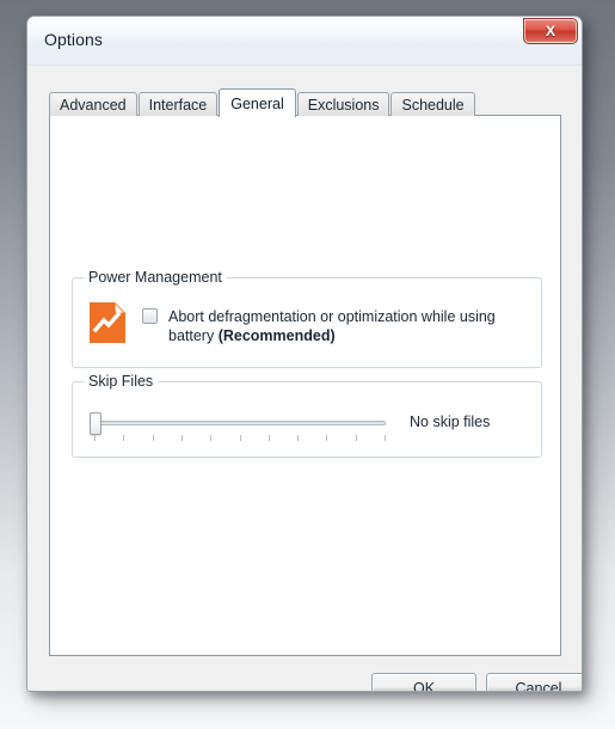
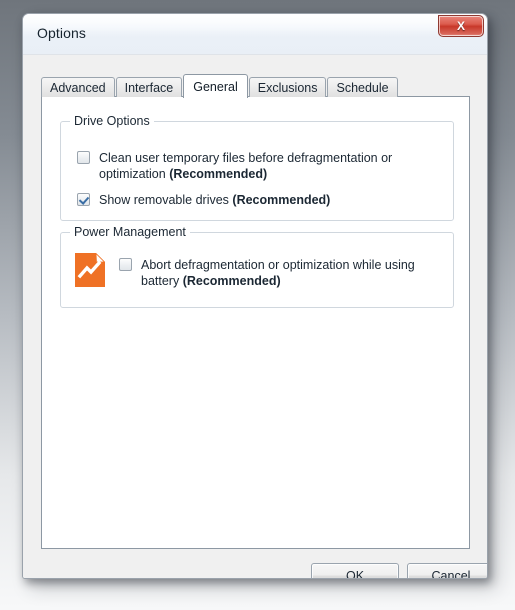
  Options
  X
  Advanced
  Interface
  General
  Exclusions
  Schedule
+ Drive Options
+ Clean user temporary files before defragmentation or optimization (Recommended)
+ Show removable drives (Recommended)
  Power Management
  Abort defragmentation or optimization while using battery (Recommended)
- Skip Files
- No skip files
  OK
  Cancel
